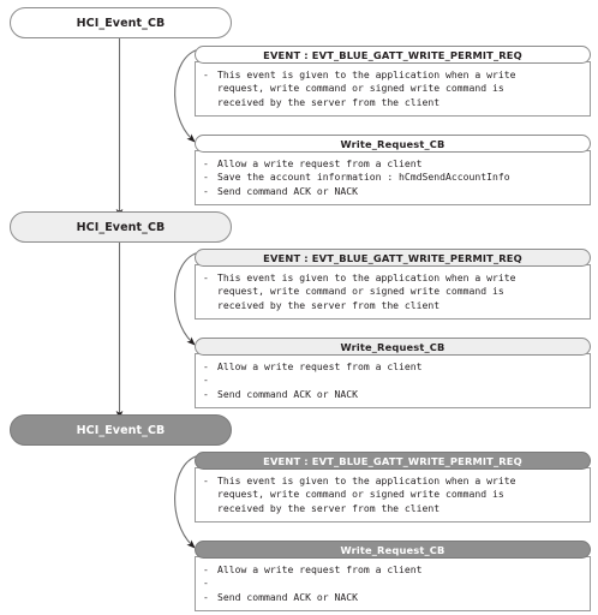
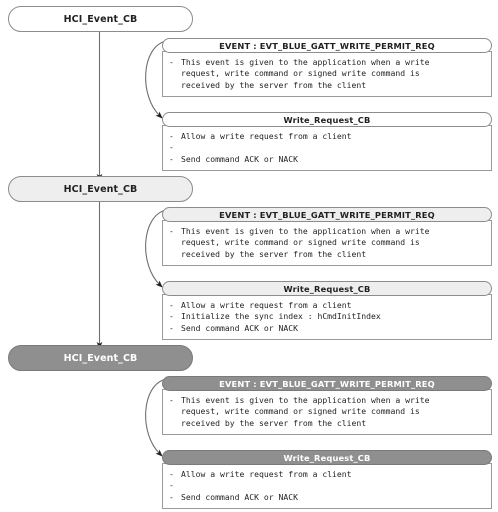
  HCI_Event_CB
  EVENT : EVT_BLUE_GATT_WRITE_PERMIT_REQ
  -
  This event is given to the application when a write
  request, write command or signed write command is
  received by the server from the client
  Write_Request_CB
  -
  Allow a write request from a client
  -
- Save the account information : hCmdSendAccountInfo
  -
  Send command ACK or NACK
  HCI_Event_CB
  EVENT : EVT_BLUE_GATT_WRITE_PERMIT_REQ
  -
  This event is given to the application when a write
  request, write command or signed write command is
  received by the server from the client
  Write_Request_CB
  -
  Allow a write request from a client
  -
+ Initialize the sync index : hCmdInitIndex
  -
  Send command ACK or NACK
  HCI_Event_CB
  EVENT : EVT_BLUE_GATT_WRITE_PERMIT_REQ
  -
  This event is given to the application when a write
  request, write command or signed write command is
  received by the server from the client
  Write_Request_CB
  -
  Allow a write request from a client
  -
  -
  Send command ACK or NACK
